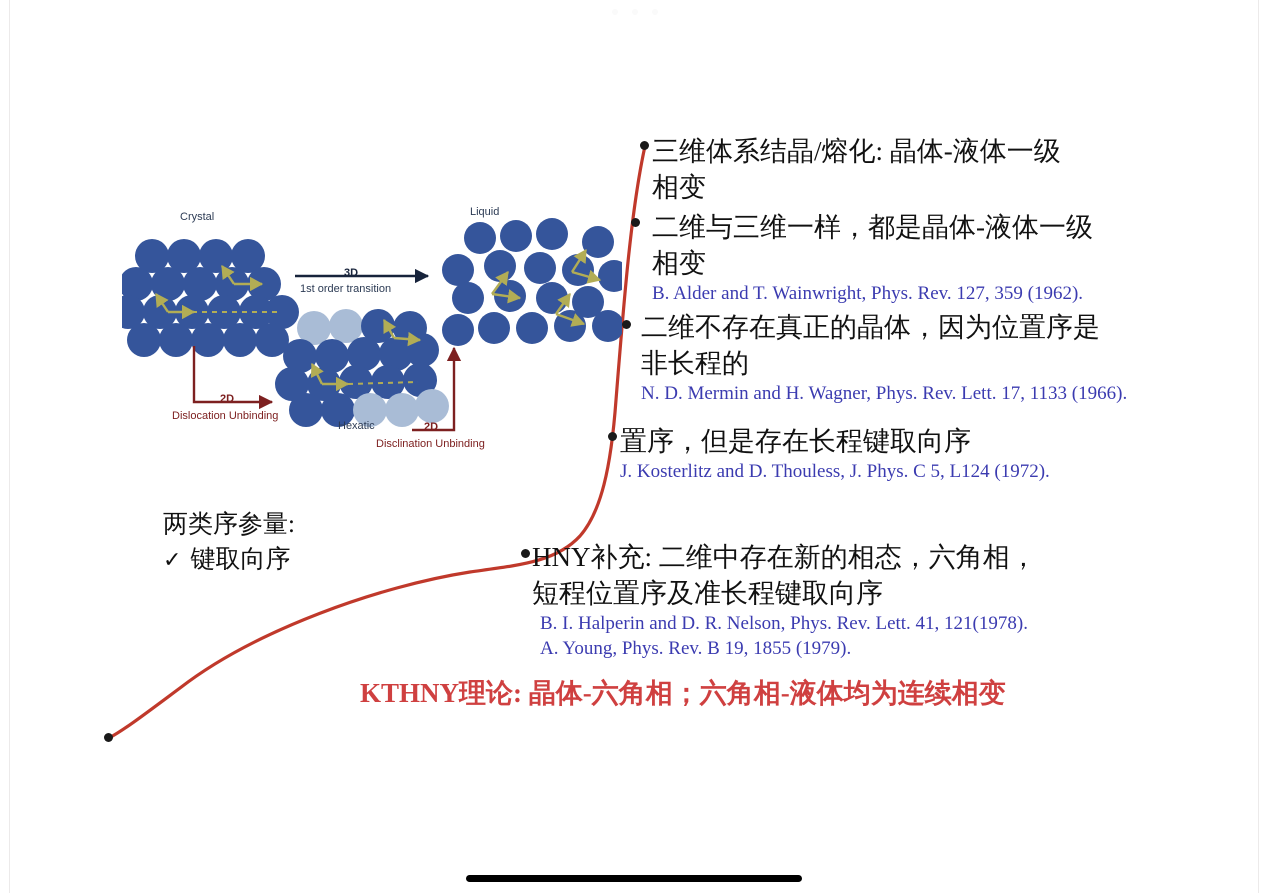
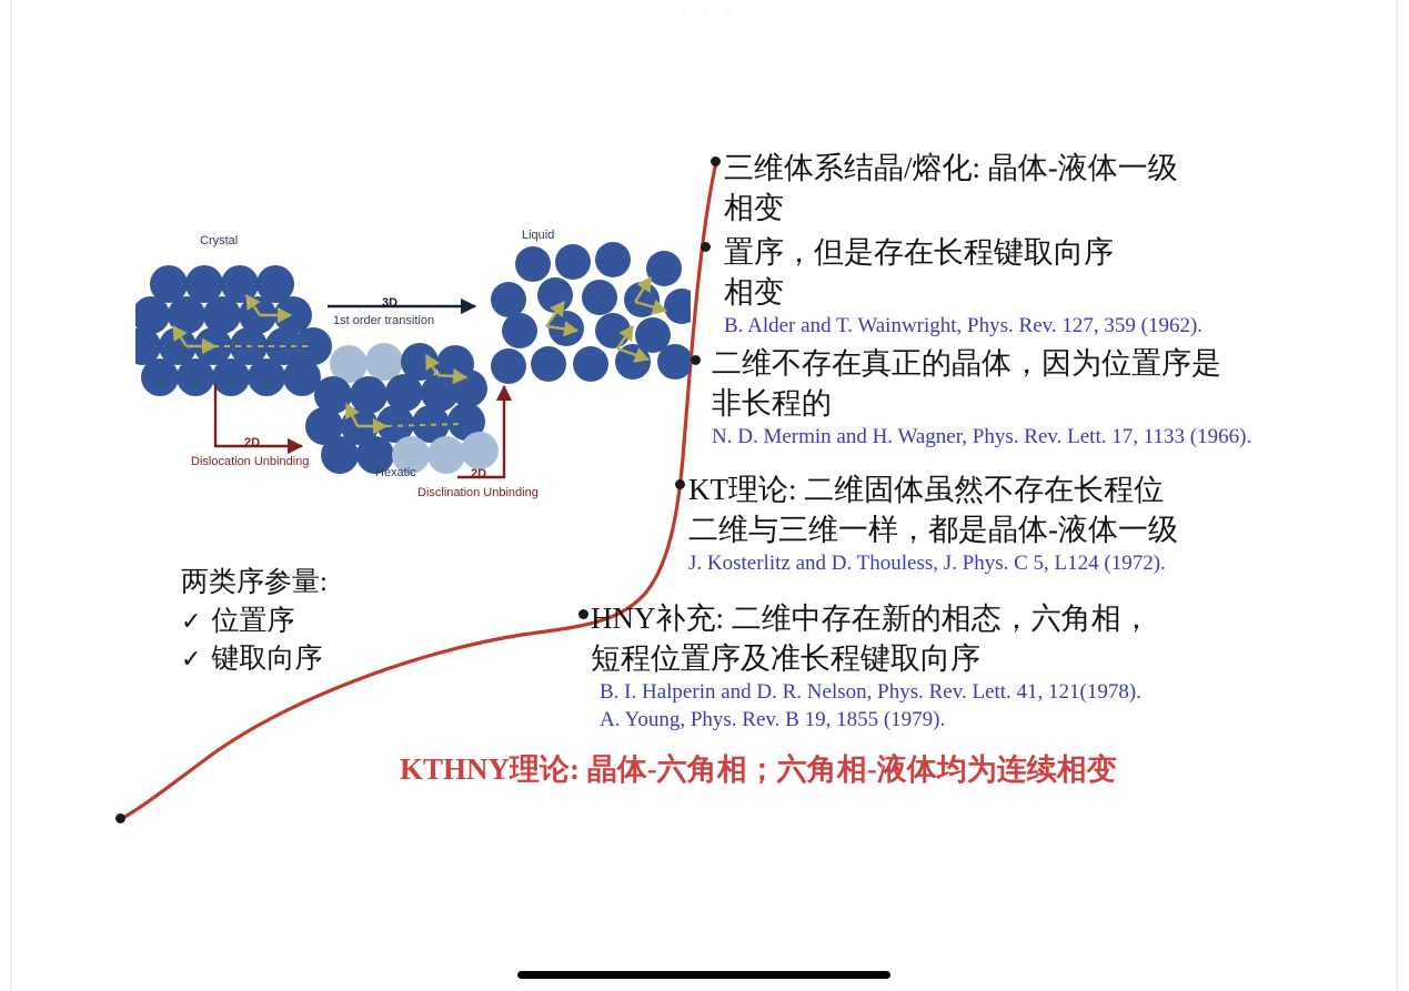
  Crystal
  Liquid
  Hexatic
  3D
  1st order transition
  2D
  Dislocation Unbinding
  2D
  Disclination Unbinding
  两类序参量:
+ ✓ 位置序
  ✓ 键取向序
  三维体系结晶/熔化: 晶体-液体一级
  相变
- 二维与三维一样，都是晶体-液体一级
+ 置序，但是存在长程键取向序
  相变
  B. Alder and T. Wainwright, Phys. Rev. 127, 359 (1962).
  二维不存在真正的晶体，因为位置序是
  非长程的
  N. D. Mermin and H. Wagner, Phys. Rev. Lett. 17, 1133 (1966).
+ KT理论: 二维固体虽然不存在长程位
- 置序，但是存在长程键取向序
+ 二维与三维一样，都是晶体-液体一级
  J. Kosterlitz and D. Thouless, J. Phys. C 5, L124 (1972).
  HNY补充: 二维中存在新的相态，六角相，
  短程位置序及准长程键取向序
  B. I. Halperin and D. R. Nelson, Phys. Rev. Lett. 41, 121(1978).
  A. Young, Phys. Rev. B 19, 1855 (1979).
  KTHNY理论: 晶体-六角相；六角相-液体均为连续相变
